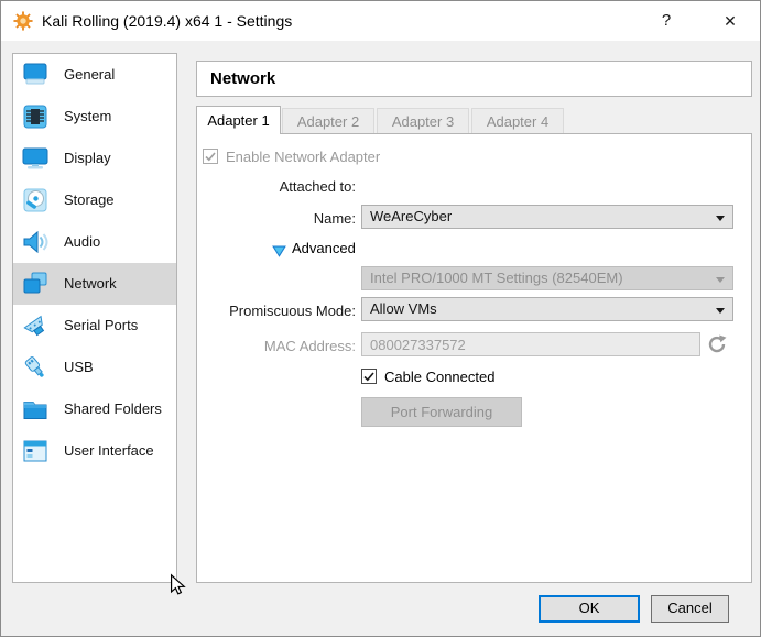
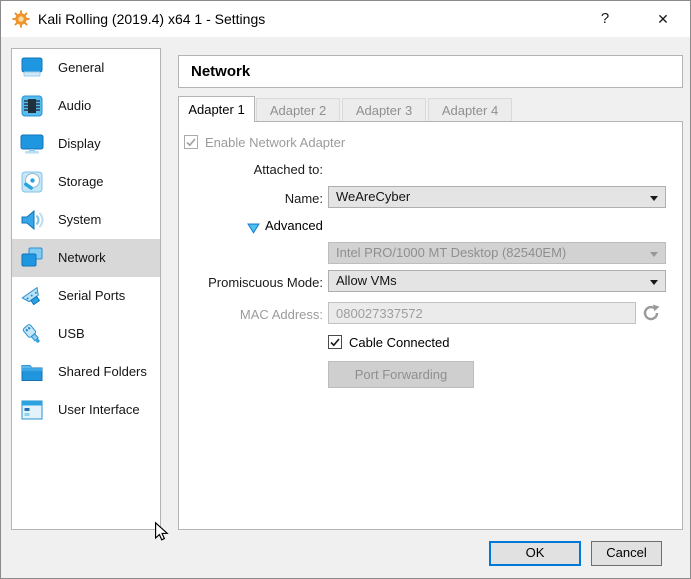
  Kali Rolling (2019.4) x64 1 - Settings
  ?
  ✕
  General
- System
+ Audio
  Display
  Storage
- Audio
+ System
  Network
  Serial Ports
  USB
  Shared Folders
  User Interface
  Network
  Adapter 1
  Adapter 2
  Adapter 3
  Adapter 4
  Enable Network Adapter
  Attached to:
  Name:
  WeAreCyber
  Advanced
- Intel PRO/1000 MT Settings (82540EM)
+ Intel PRO/1000 MT Desktop (82540EM)
  Promiscuous Mode:
  Allow VMs
  MAC Address:
  080027337572
  Cable Connected
  Port Forwarding
  OK
  Cancel
